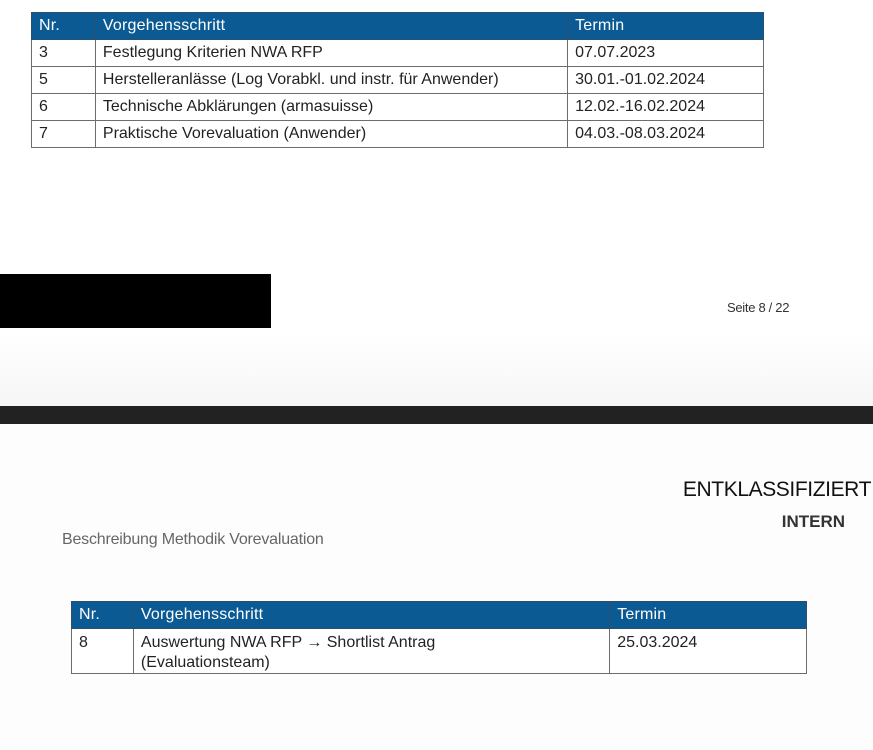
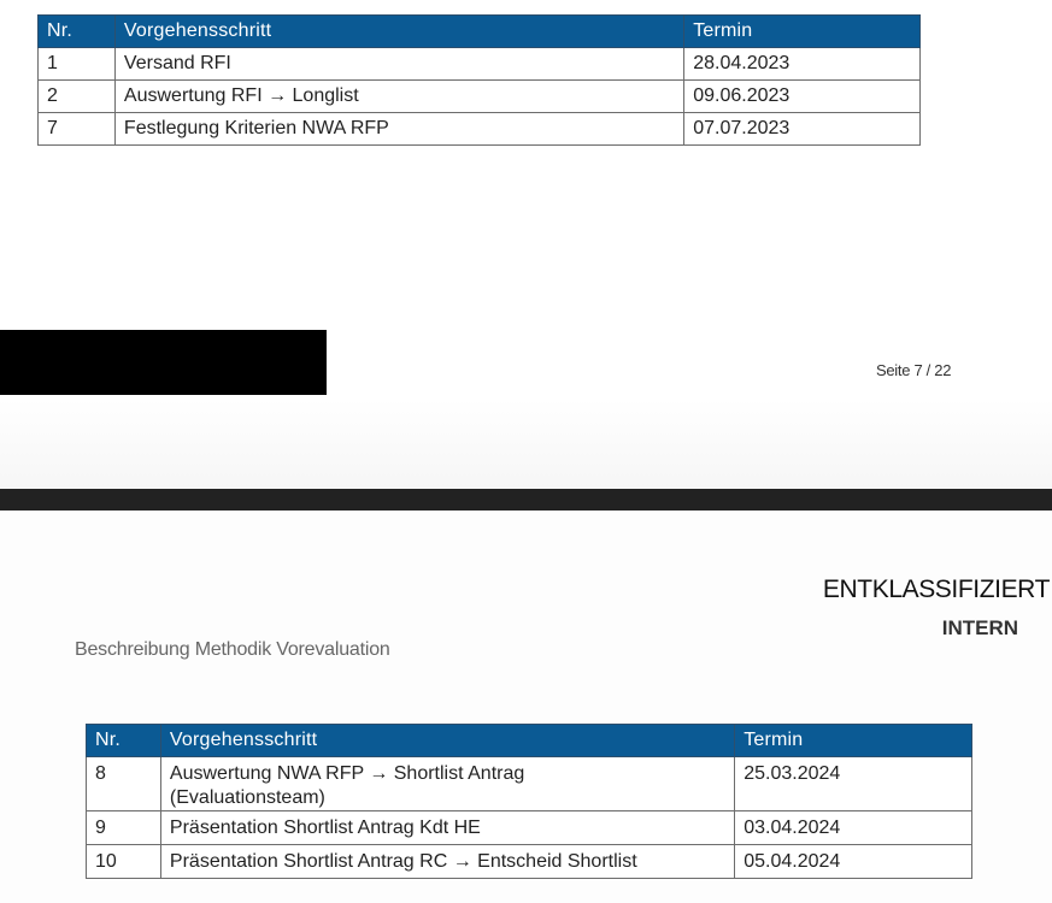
  Nr.	Vorgehensschritt	Termin
+ 1	Versand RFI	28.04.2023
+ 2	Auswertung RFI → Longlist	09.06.2023
- 3	Festlegung Kriterien NWA RFP	07.07.2023
+ 7	Festlegung Kriterien NWA RFP	07.07.2023
- 5	Herstelleranlässe (Log Vorabkl. und instr. für Anwender)	30.01.-01.02.2024
- 6	Technische Abklärungen (armasuisse)	12.02.-16.02.2024
- 7	Praktische Vorevaluation (Anwender)	04.03.-08.03.2024
- Seite 8 / 22
+ Seite 7 / 22
  ENTKLASSIFIZIERT
  INTERN
  Beschreibung Methodik Vorevaluation
  Nr.	Vorgehensschritt	Termin
  8	Auswertung NWA RFP → Shortlist Antrag (Evaluationsteam)	25.03.2024
+ 9	Präsentation Shortlist Antrag Kdt HE	03.04.2024
+ 10	Präsentation Shortlist Antrag RC → Entscheid Shortlist	05.04.2024
